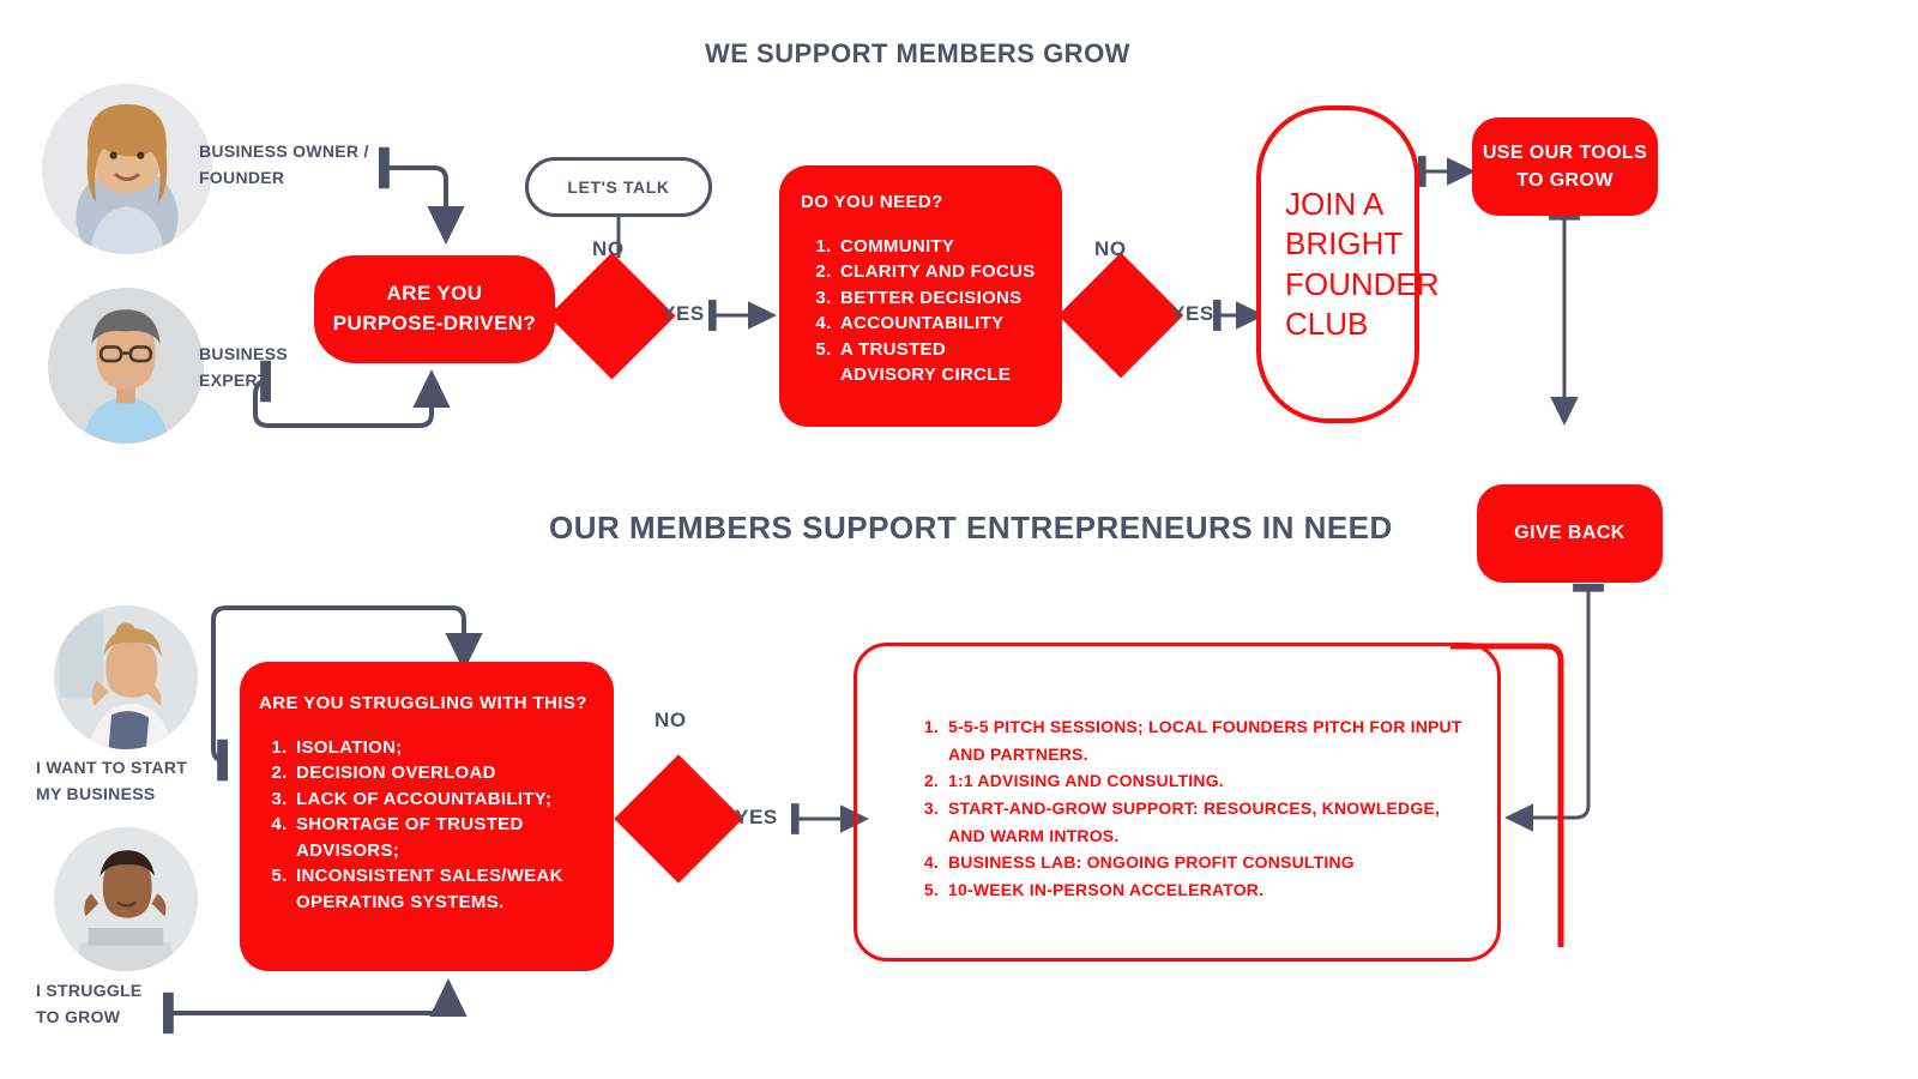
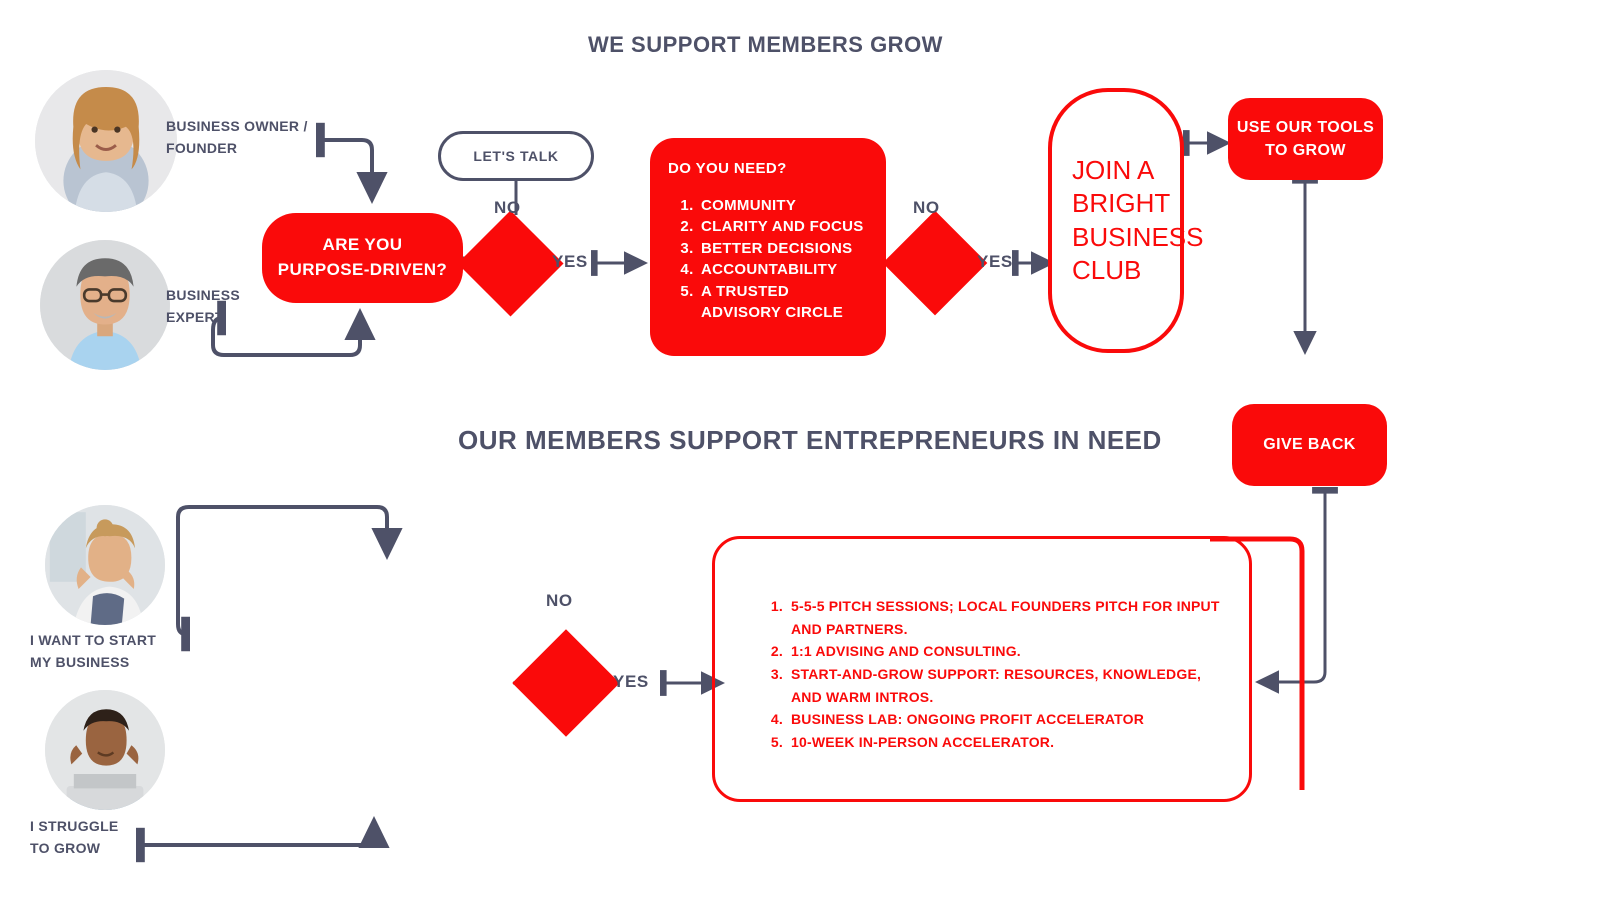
  WE SUPPORT MEMBERS GROW
  BUSINESS OWNER /
  FOUNDER
  BUSINESS
  EXPERT
  ARE YOU
  PURPOSE-DRIVEN?
  LET'S TALK
  NO
  YES
  DO YOU NEED?
  COMMUNITY
  CLARITY AND FOCUS
  BETTER DECISIONS
  ACCOUNTABILITY
  A TRUSTED ADVISORY CIRCLE
  NO
  YES
- JOIN A BRIGHT FOUNDER CLUB
+ JOIN A BRIGHT BUSINESS CLUB
  USE OUR TOOLS
  TO GROW
  OUR MEMBERS SUPPORT ENTREPRENEURS IN NEED
  GIVE BACK
  I WANT TO START
  MY BUSINESS
  I STRUGGLE
  TO GROW
- ARE YOU STRUGGLING WITH THIS?
- ISOLATION;
- DECISION OVERLOAD
- LACK OF ACCOUNTABILITY;
- SHORTAGE OF TRUSTED ADVISORS;
- INCONSISTENT SALES/WEAK OPERATING SYSTEMS.
  NO
  YES
  5-5-5 PITCH SESSIONS; LOCAL FOUNDERS PITCH FOR INPUT AND PARTNERS.
  1:1 ADVISING AND CONSULTING.
  START-AND-GROW SUPPORT: RESOURCES, KNOWLEDGE, AND WARM INTROS.
- BUSINESS LAB: ONGOING PROFIT CONSULTING
+ BUSINESS LAB: ONGOING PROFIT ACCELERATOR
  10-WEEK IN-PERSON ACCELERATOR.
